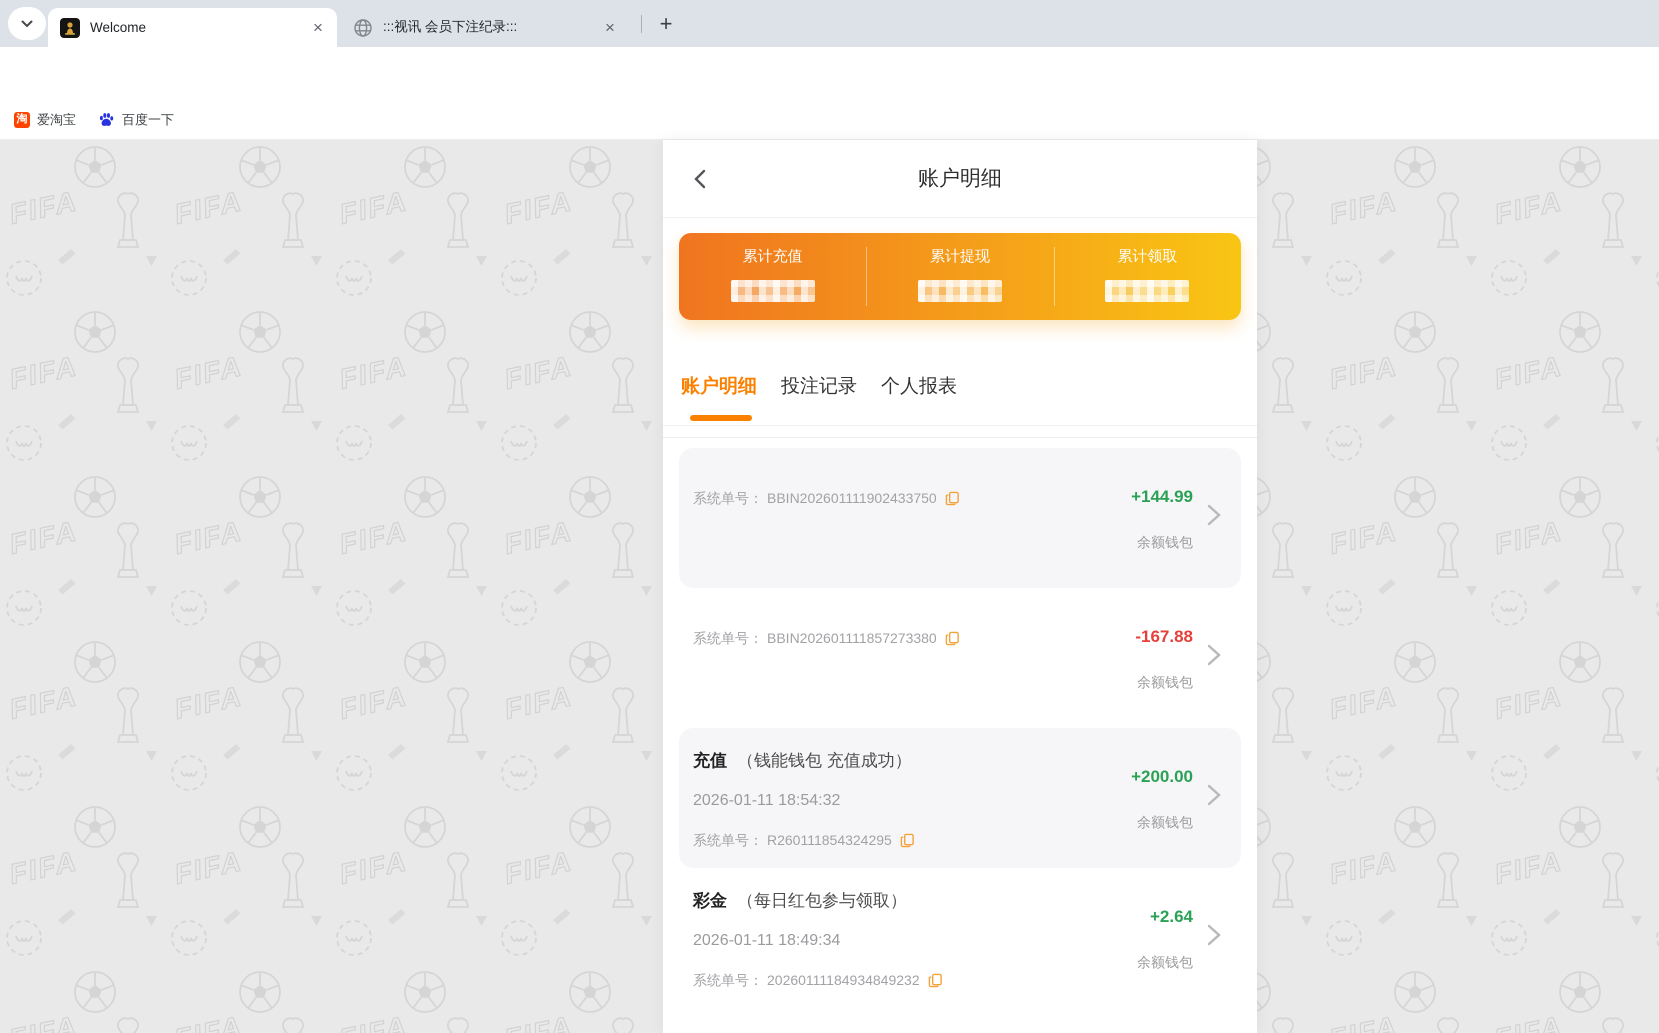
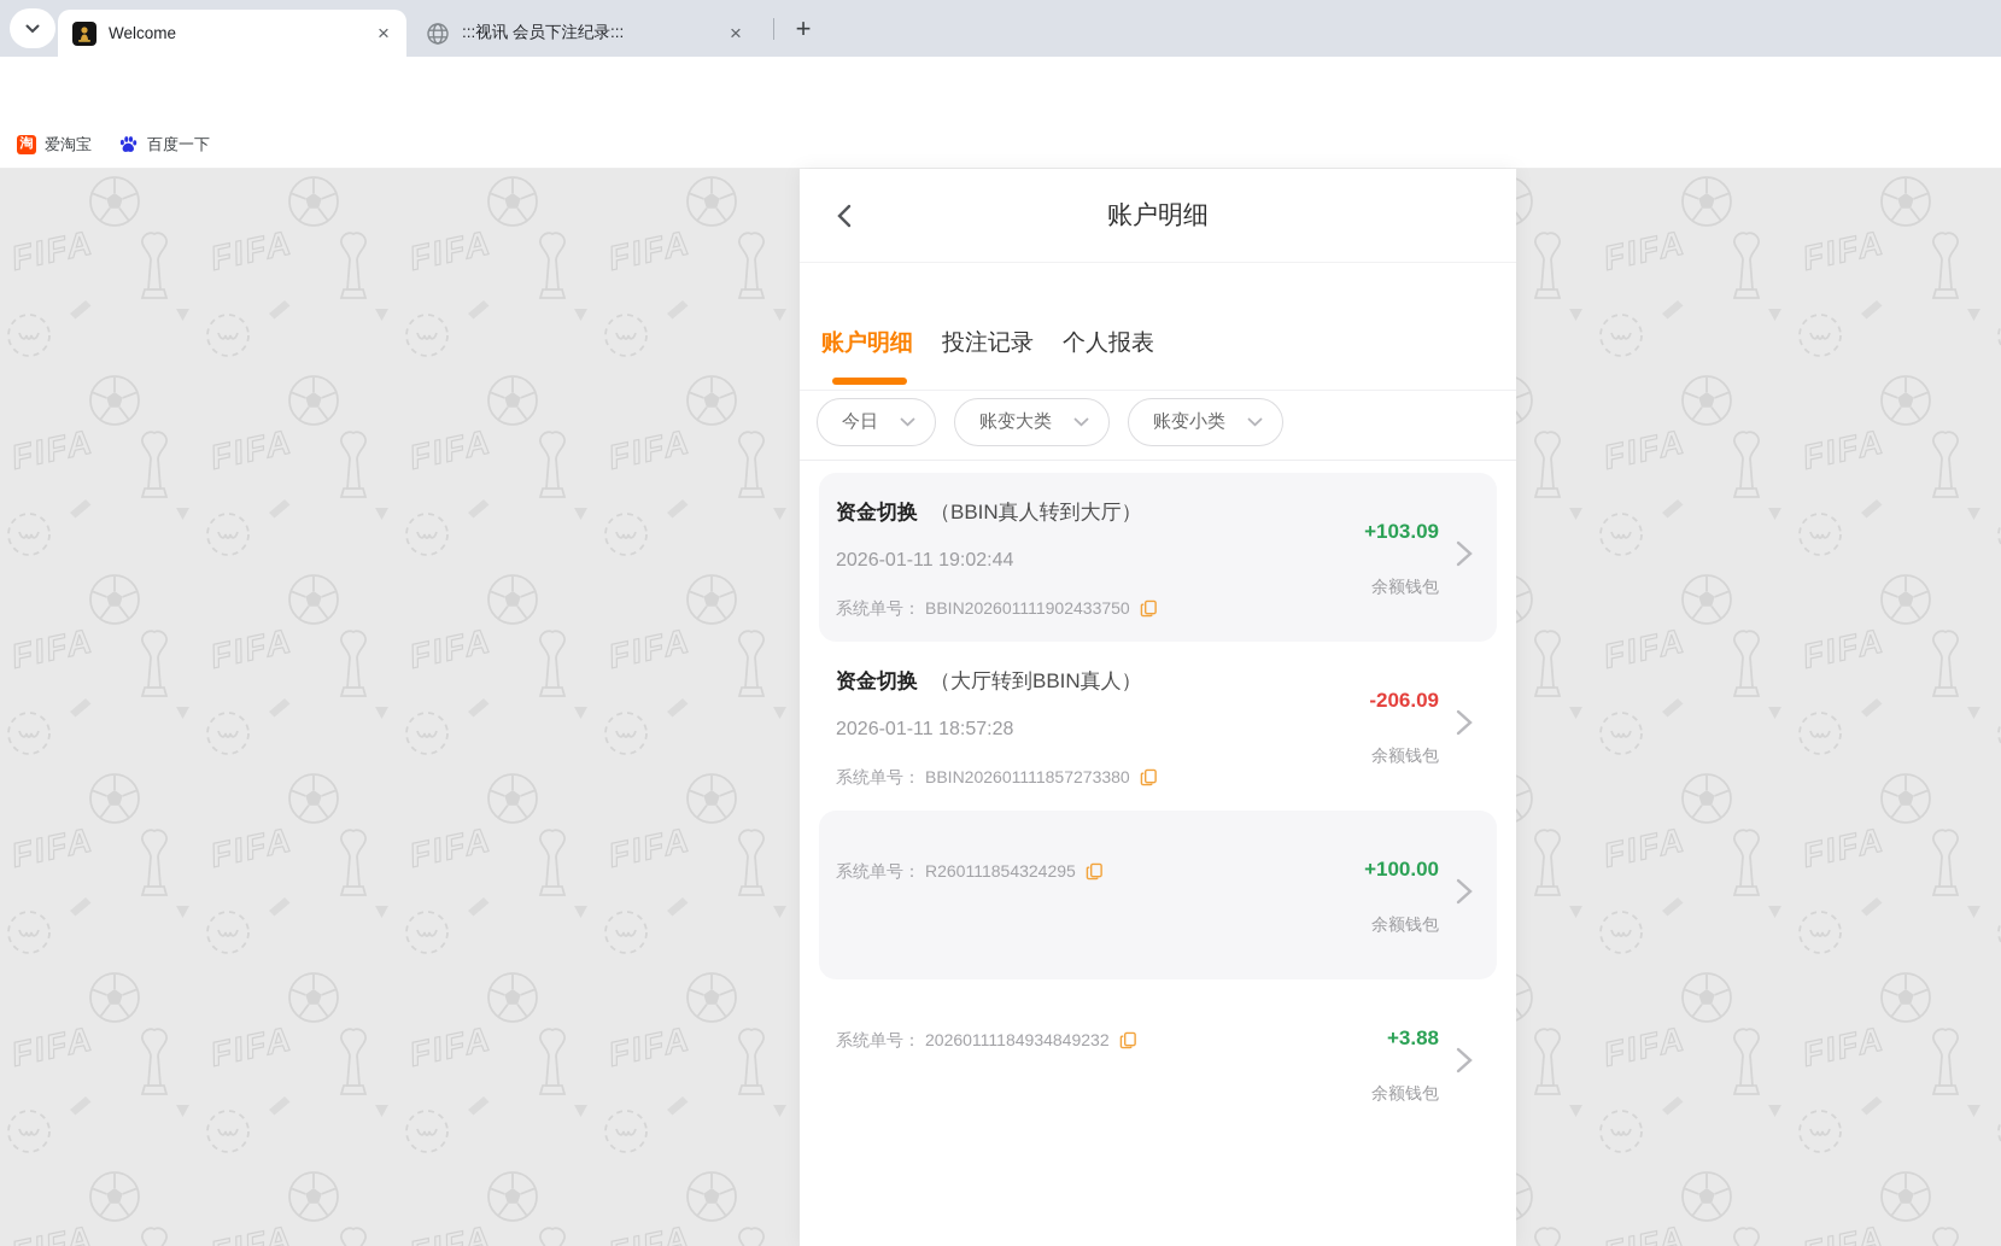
  Welcome
  ×
  :::视讯 会员下注纪录:::
  ×
  +
  淘
  爱淘宝
  百度一下
  账户明细
- 累计充值
- 累计提现
- 累计领取
  账户明细
  投注记录
  个人报表
+ 今日
+ 账变大类
+ 账变小类
+ 资金切换 （BBIN真人转到大厅）
+ 2026-01-11 19:02:44
  系统单号：
  BBIN202601111902433750
- +144.99
+ +103.09
  余额钱包
+ 资金切换 （大厅转到BBIN真人）
+ 2026-01-11 18:57:28
  系统单号：
  BBIN202601111857273380
- -167.88
+ -206.09
  余额钱包
- 充值 （钱能钱包 充值成功）
- 2026-01-11 18:54:32
  系统单号：
  R260111854324295
- +200.00
+ +100.00
  余额钱包
- 彩金 （每日红包参与领取）
- 2026-01-11 18:49:34
  系统单号：
  20260111184934849232
- +2.64
+ +3.88
  余额钱包
